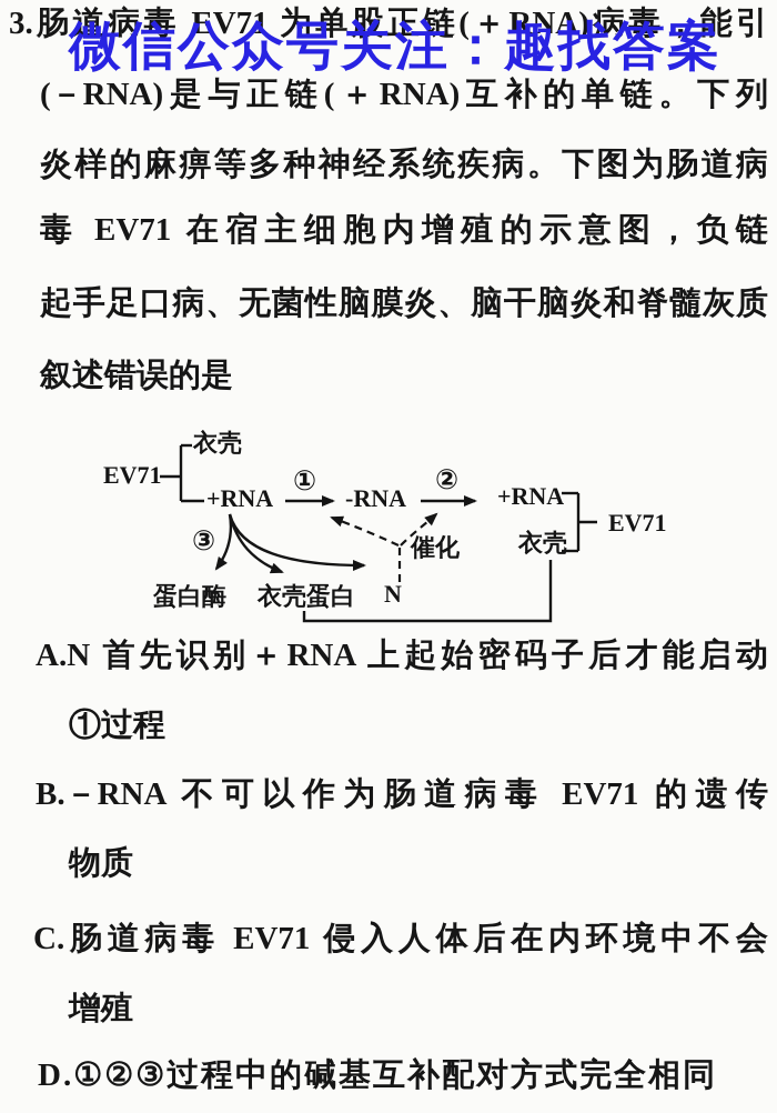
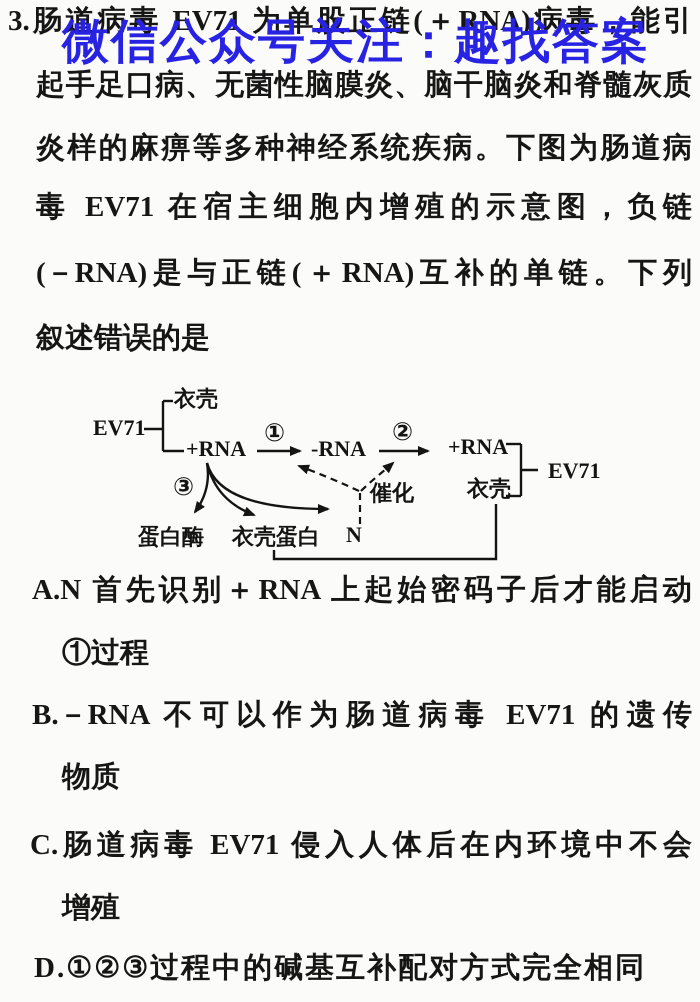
  3.肠道病毒 EV71 为单股正链(＋RNA)病毒，能引
- (－RNA)是与正链(＋RNA)互补的单链。下列
+ 起手足口病、无菌性脑膜炎、脑干脑炎和脊髓灰质
  炎样的麻痹等多种神经系统疾病。下图为肠道病
  毒 EV71 在宿主细胞内增殖的示意图，负链
- 起手足口病、无菌性脑膜炎、脑干脑炎和脊髓灰质
+ (－RNA)是与正链(＋RNA)互补的单链。下列
  叙述错误的是
  微信公众号关注：趣找答案
  EV71
  衣壳
  +RNA
  ①
  -RNA
  ②
  +RNA
  EV71
  衣壳
  ③
  蛋白酶
  衣壳蛋白
  N
  催化
  A.N 首先识别＋RNA 上起始密码子后才能启动
  ①过程
  B.－RNA 不可以作为肠道病毒 EV71 的遗传
  物质
  C.肠道病毒 EV71 侵入人体后在内环境中不会
  增殖
  D.①②③过程中的碱基互补配对方式完全相同
